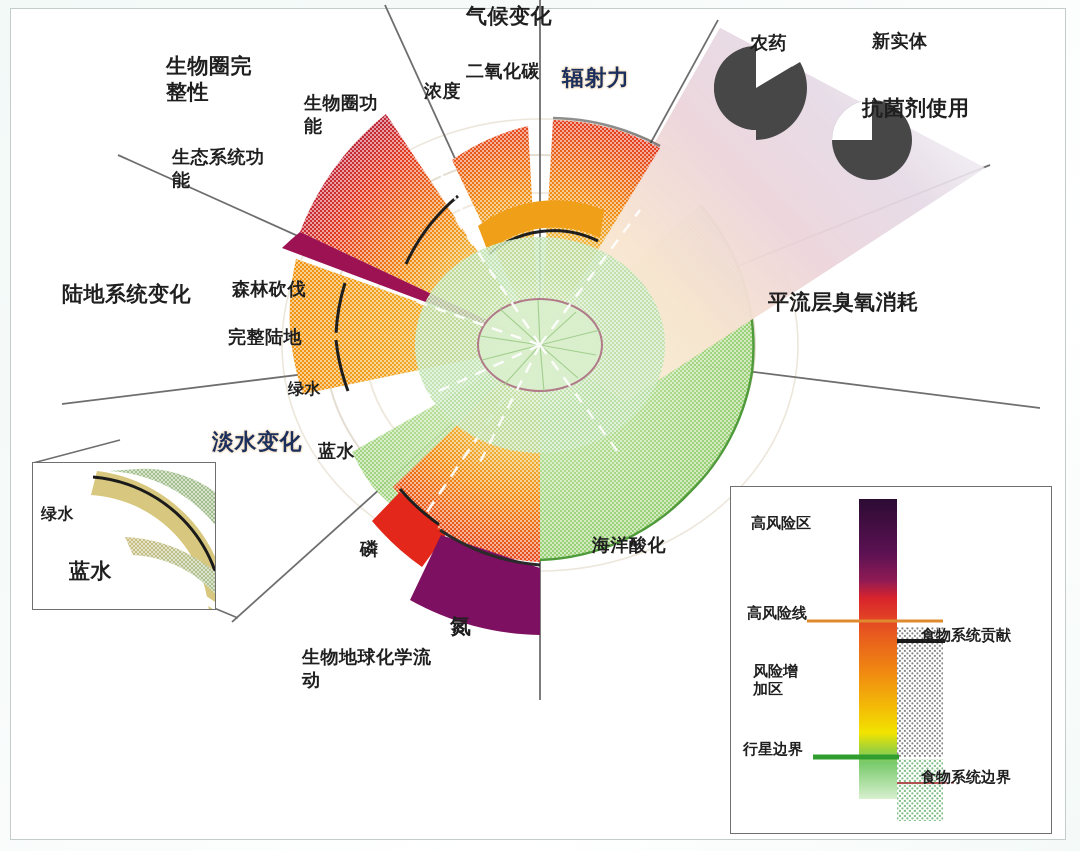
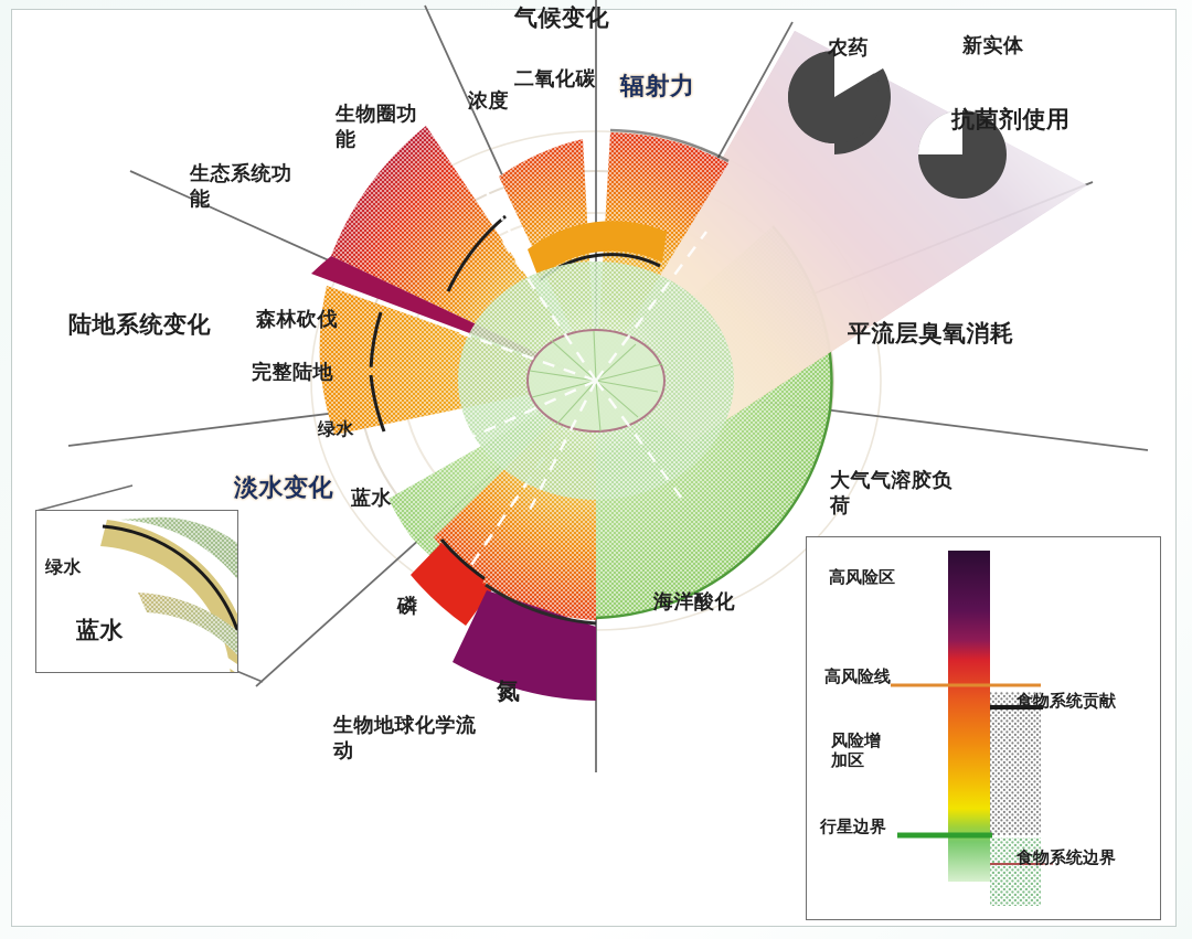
  气候变化
  二氧化碳
  浓度
  辐射力
  农药
  新实体
  抗菌剂使用
  平流层臭氧消耗
+ 大气气溶胶负
+ 荷
  海洋酸化
  生物地球化学流
  动
  氮
  磷
  蓝水
  绿水
  淡水变化
  陆地系统变化
  森林砍伐
  完整陆地
- 生物圈完
- 整性
  生物圈功
  能
  生态系统功
  能
  绿水
  蓝水
  高风险区
  高风险线
  风险增
  加区
  行星边界
  食物系统贡献
  食物系统边界
